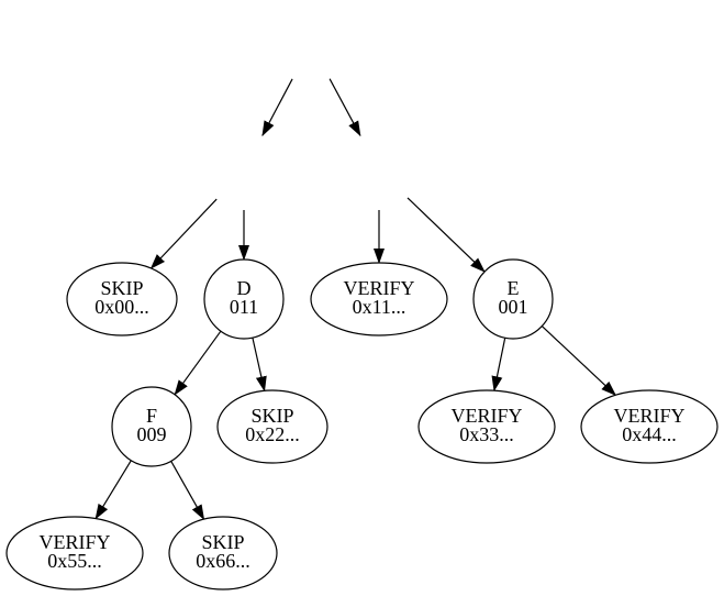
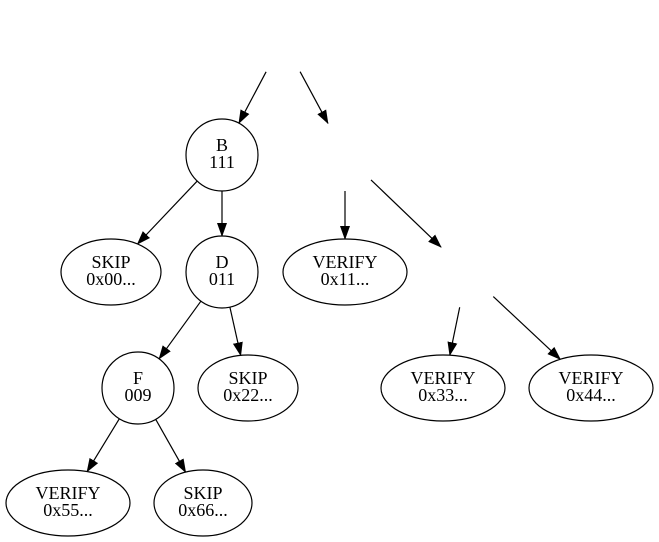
+ B
+ 111
  SKIP
  0x00...
  D
  011
  VERIFY
  0x11...
- E
- 001
  F
  009
  SKIP
  0x22...
  VERIFY
  0x33...
  VERIFY
  0x44...
  VERIFY
  0x55...
  SKIP
  0x66...
